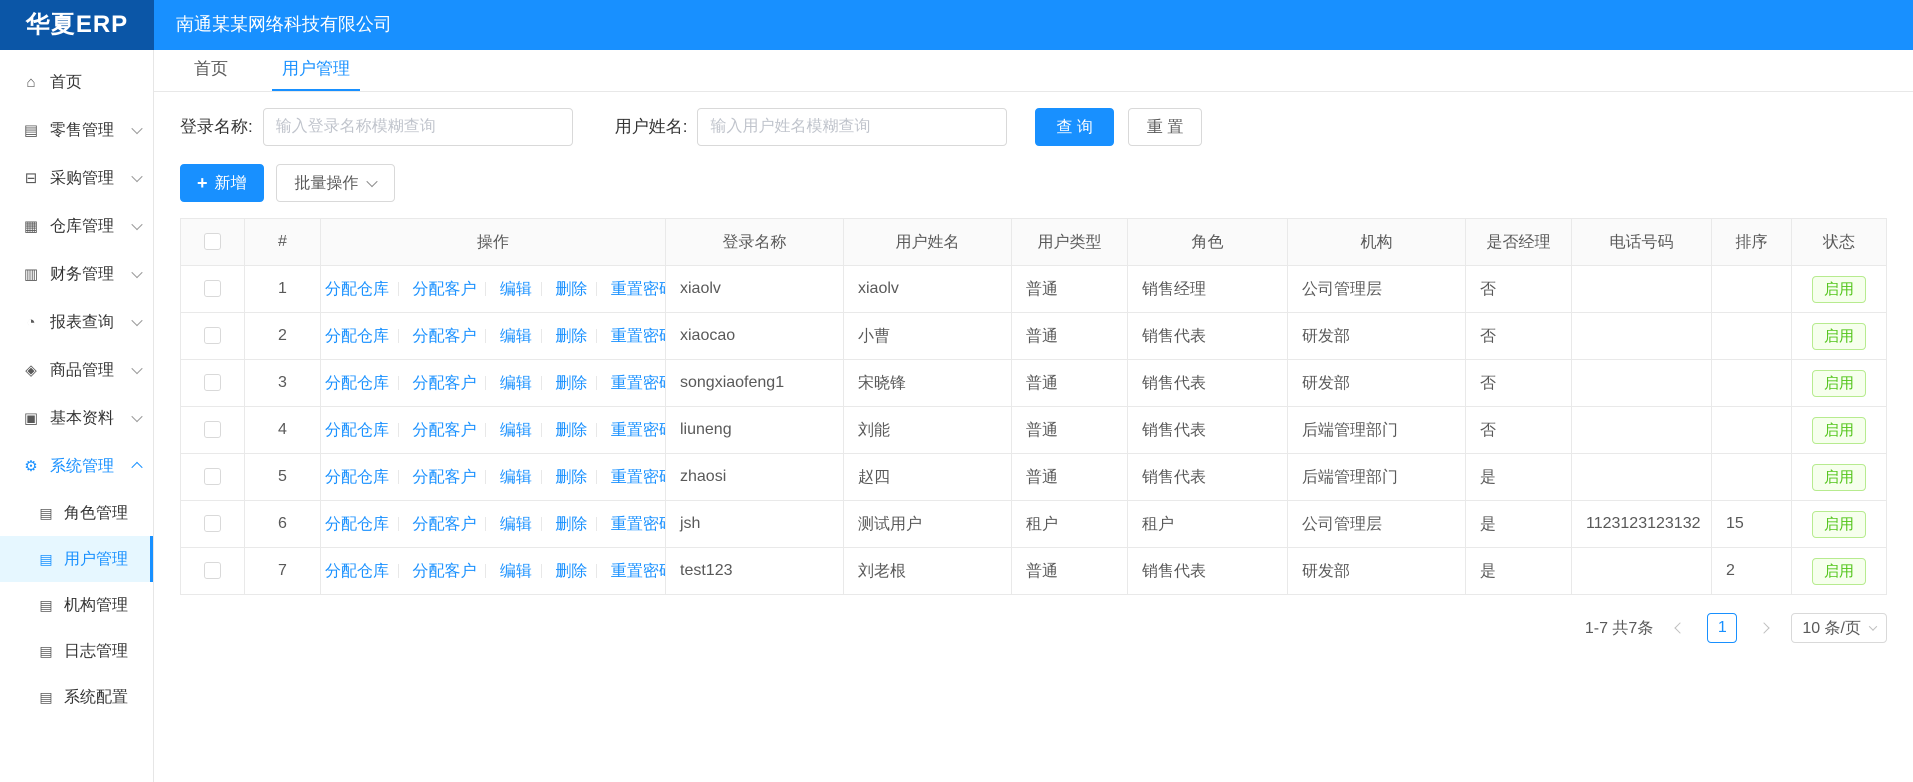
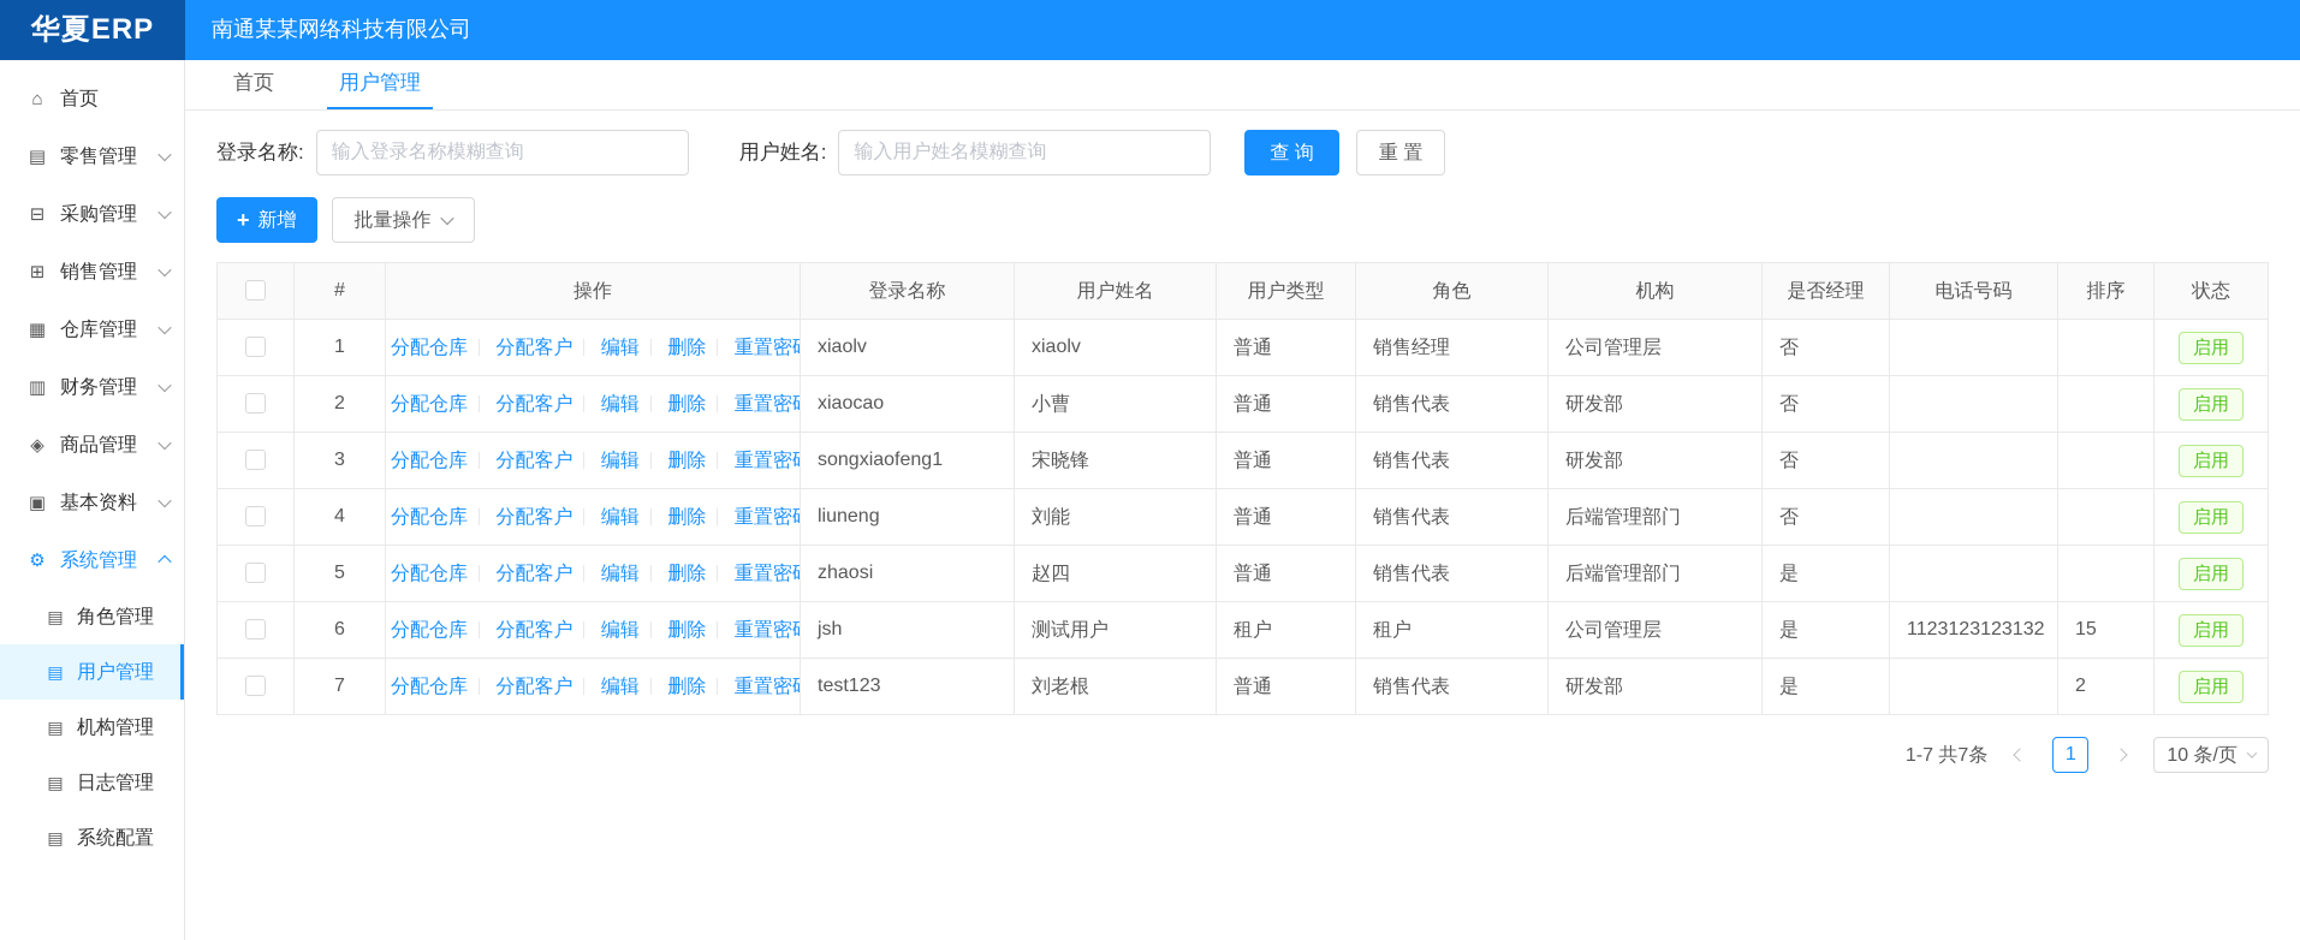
  华夏ERP
  南通某某网络科技有限公司
  ⌂
  首页
  ▤
  零售管理
  ⊟
  采购管理
+ ⊞
+ 销售管理
  ▦
  仓库管理
  ▥
  财务管理
- ◔
- 报表查询
  ◈
  商品管理
  ▣
  基本资料
  ⚙
  系统管理
  ▤
  角色管理
  ▤
  用户管理
  ▤
  机构管理
  ▤
  日志管理
  ▤
  系统配置
  首页
  用户管理
  登录名称:
  输入登录名称模糊查询
  用户姓名:
  输入用户姓名模糊查询
  查 询
  重 置
  +
  新增
  批量操作
  	#	操作	登录名称	用户姓名	用户类型	角色	机构	是否经理	电话号码	排序	状态
  	1	分配仓库 分配客户 编辑 删除 重置密	xiaolv	xiaolv	普通	销售经理	公司管理层	否			启用
  	2	分配仓库 分配客户 编辑 删除 重置密	xiaocao	小曹	普通	销售代表	研发部	否			启用
  	3	分配仓库 分配客户 编辑 删除 重置密	songxiaofeng1	宋晓锋	普通	销售代表	研发部	否			启用
  	4	分配仓库 分配客户 编辑 删除 重置密	liuneng	刘能	普通	销售代表	后端管理部门	否			启用
  	5	分配仓库 分配客户 编辑 删除 重置密	zhaosi	赵四	普通	销售代表	后端管理部门	是			启用
  	6	分配仓库 分配客户 编辑 删除 重置密	jsh	测试用户	租户	租户	公司管理层	是	1123123123132	15	启用
  	7	分配仓库 分配客户 编辑 删除 重置密	test123	刘老根	普通	销售代表	研发部	是		2	启用
  1-7 共7条
  1
  10 条/页
